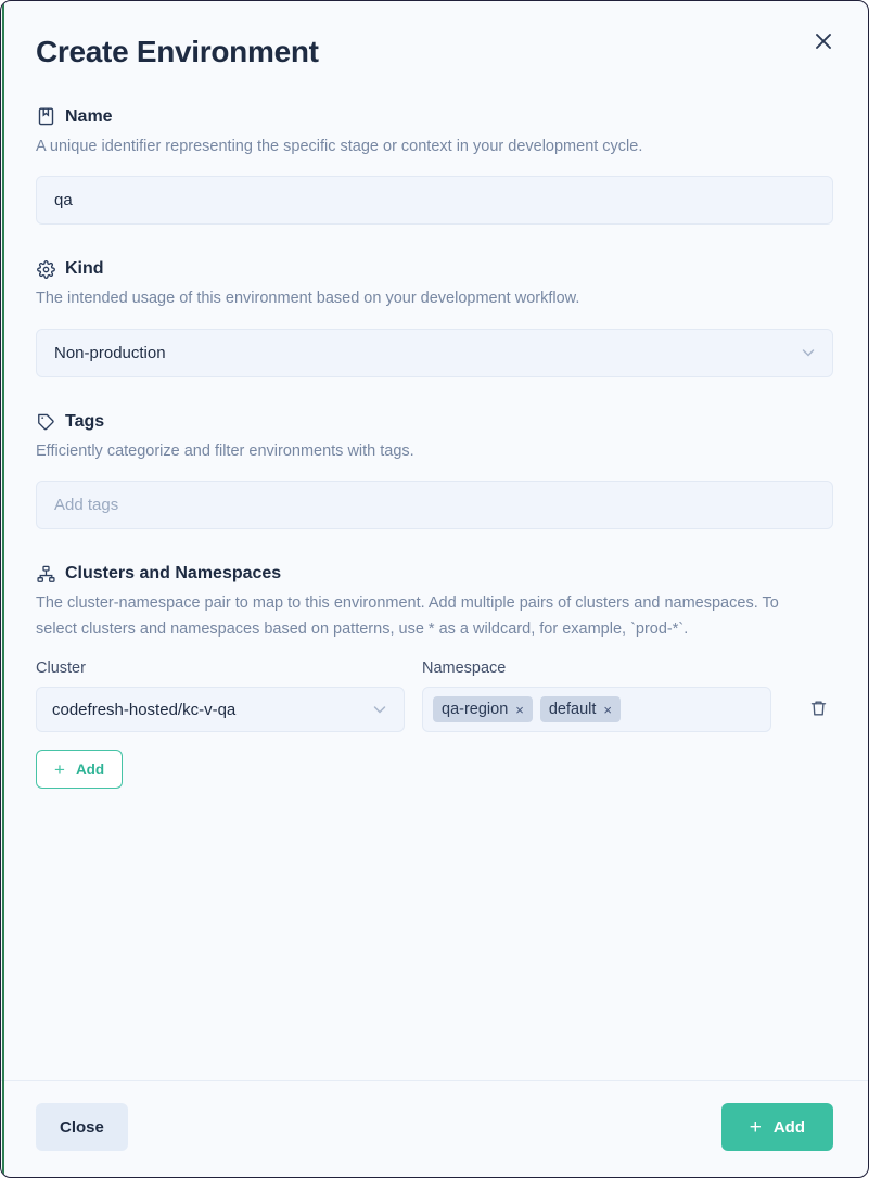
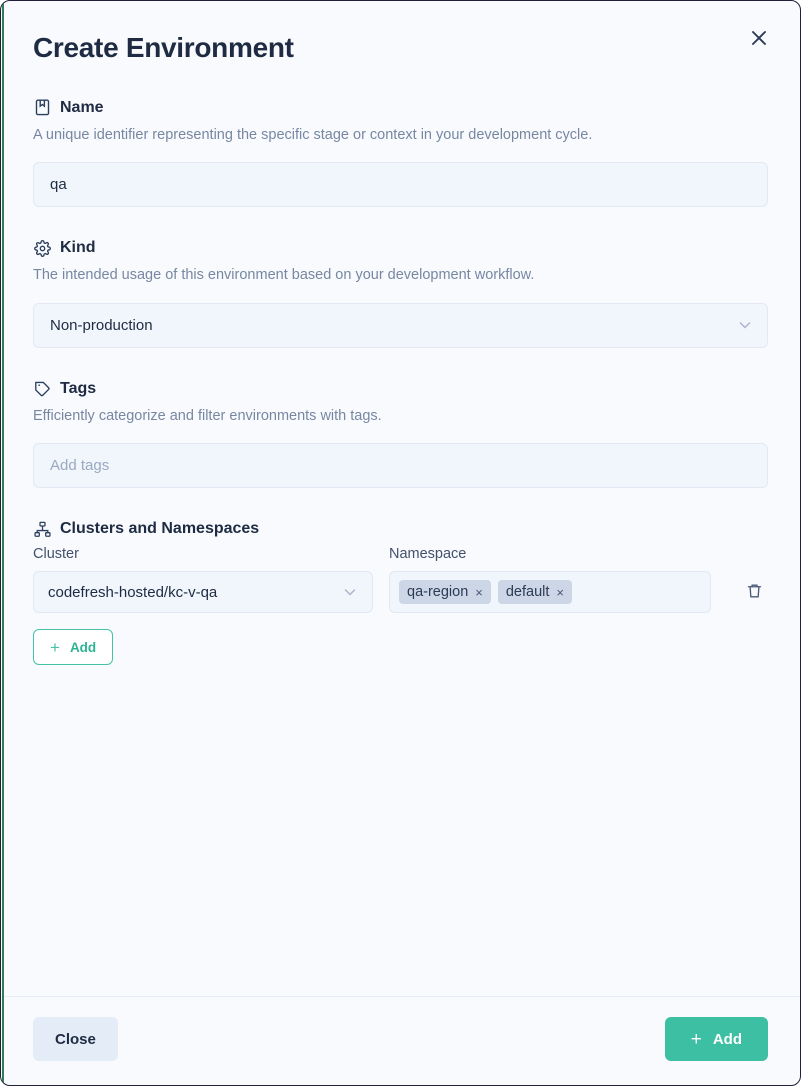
  Create Environment
  Name
  A unique identifier representing the specific stage or context in your development cycle.
  qa
  Kind
  The intended usage of this environment based on your development workflow.
  Non-production
  Tags
  Efficiently categorize and filter environments with tags.
  Add tags
  Clusters and Namespaces
- The cluster-namespace pair to map to this environment. Add multiple pairs of clusters and namespaces. To select clusters and namespaces based on patterns, use * as a wildcard, for example, `prod-*`.
  Cluster
  Namespace
  codefresh-hosted/kc-v-qa
  qa-region
  ×
  default
  ×
  +
  Add
  Close
  +
  Add
